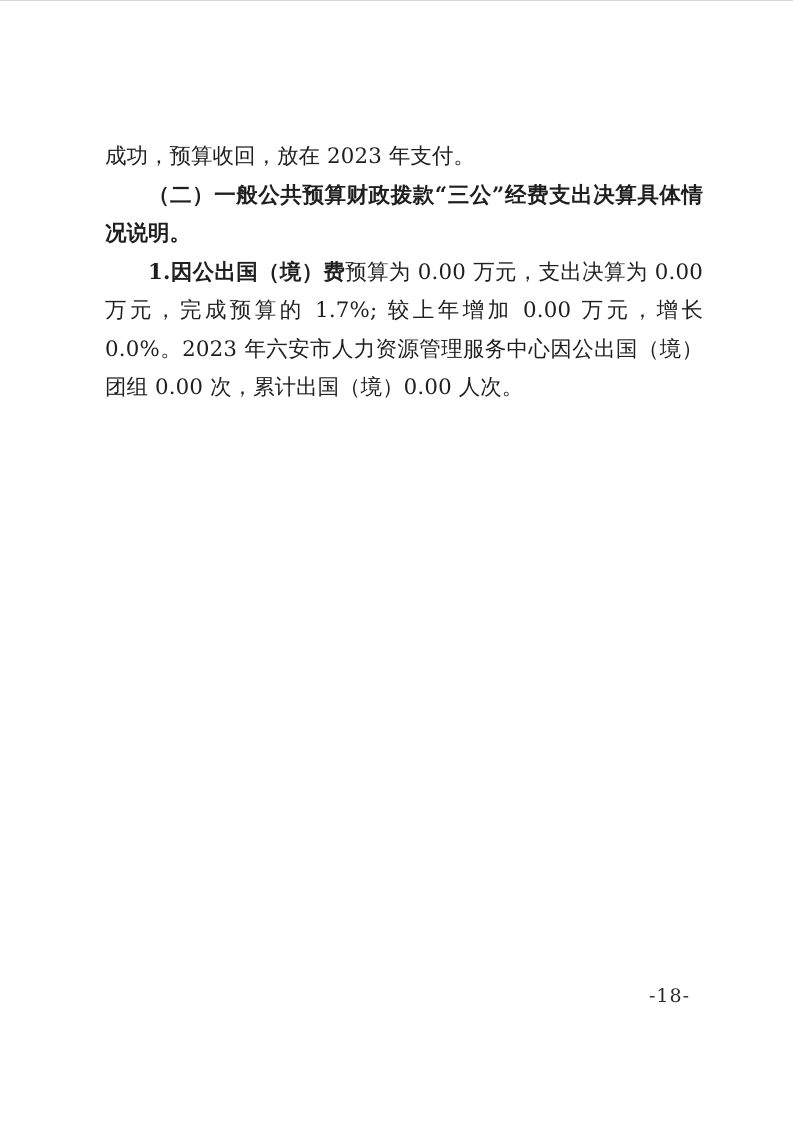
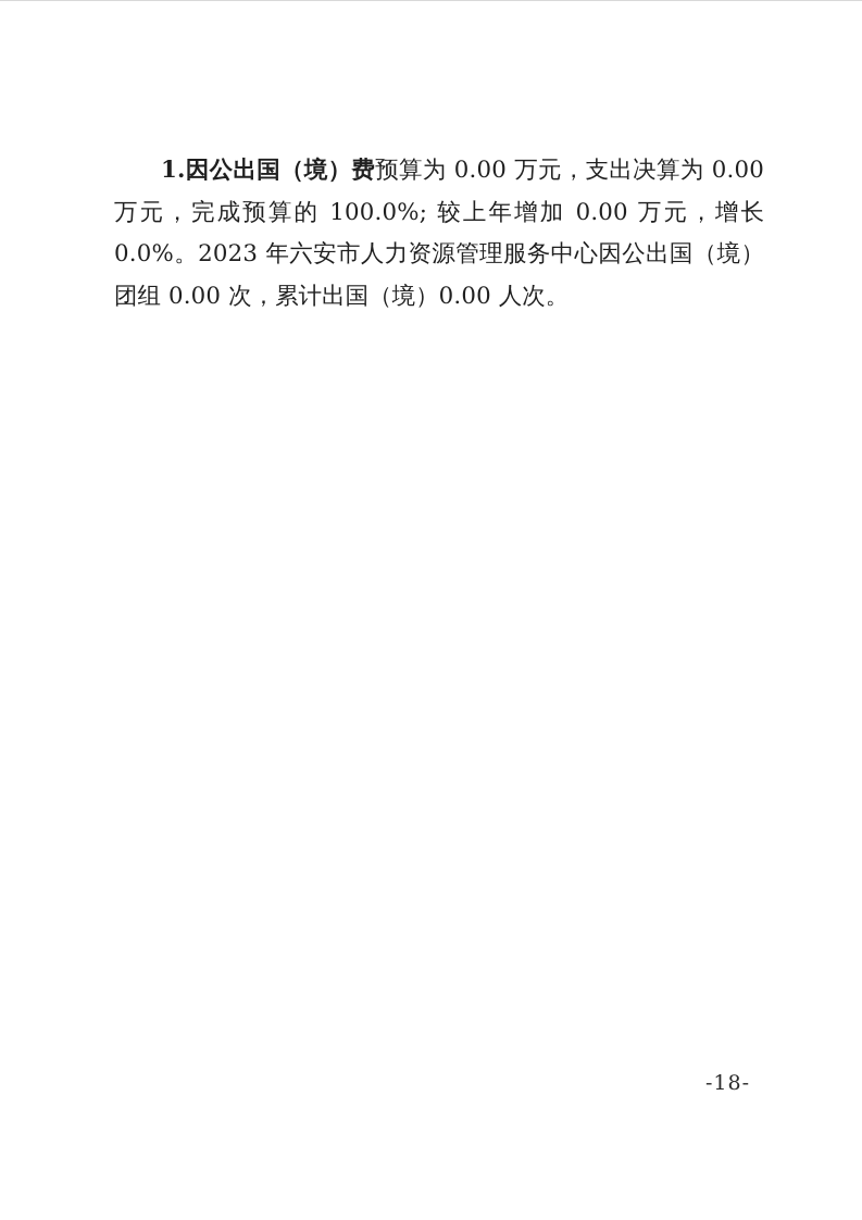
- 成功，预算收回，放在 2023 年支付。
- （二）一般公共预算财政拨款“三公”经费支出决算具体情况说明。
- 1.因公出国（境）费预算为 0.00 万元，支出决算为 0.00 万元，完成预算的 1.7%; 较上年增加 0.00 万元，增长 0.0%。2023 年六安市人力资源管理服务中心因公出国（境）团组 0.00 次，累计出国（境）0.00 人次。
+ 1.因公出国（境）费预算为 0.00 万元，支出决算为 0.00 万元，完成预算的 100.0%; 较上年增加 0.00 万元，增长 0.0%。2023 年六安市人力资源管理服务中心因公出国（境）团组 0.00 次，累计出国（境）0.00 人次。
  -18-
